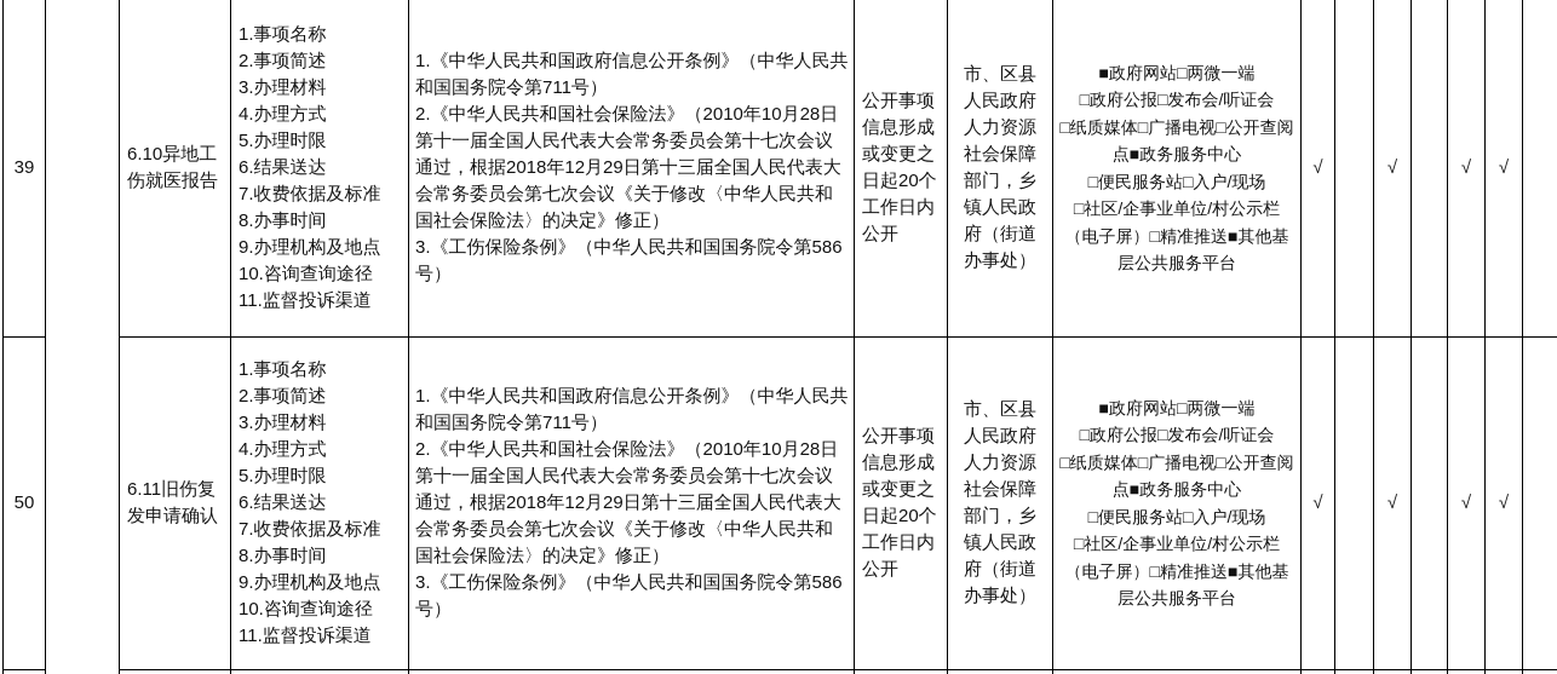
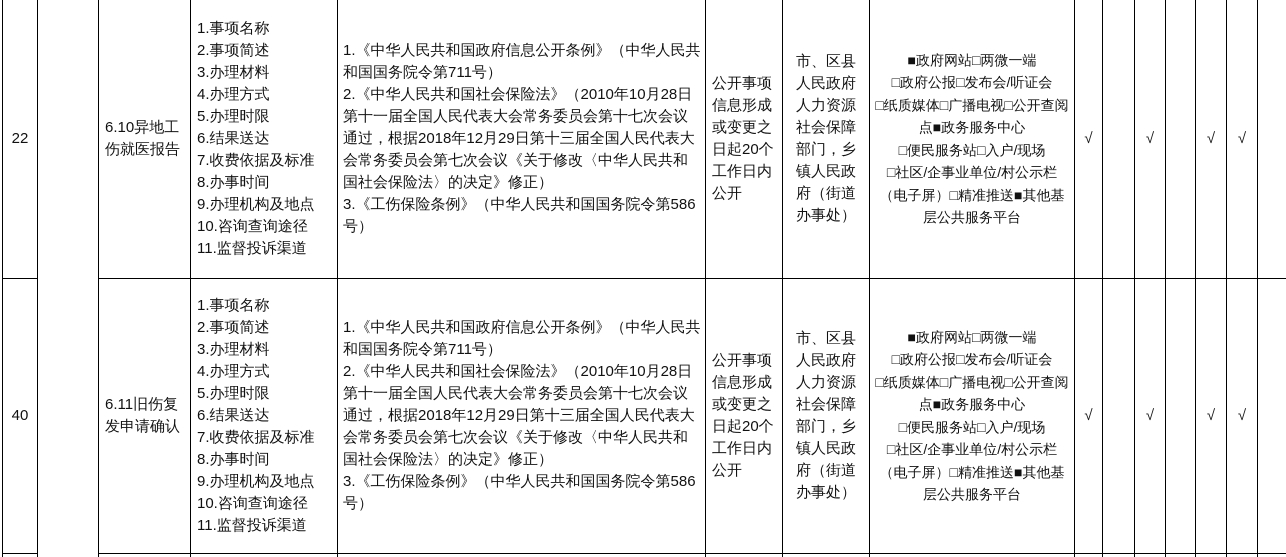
- 39		6.10异地工伤就医报告	1.事项名称 2.事项简述 3.办理材料 4.办理方式 5.办理时限 6.结果送达 7.收费依据及标准 8.办事时间 9.办理机构及地点 10.咨询查询途径 11.监督投诉渠道	1.《中华人民共和国政府信息公开条例》（中华人民共和国国务院令第711号） 2.《中华人民共和国社会保险法》（2010年10月28日第十一届全国人民代表大会常务委员会第十七次会议通过，根据2018年12月29日第十三届全国人民代表大会常务委员会第七次会议《关于修改〈中华人民共和国社会保险法〉的决定》修正） 3.《工伤保险条例》（中华人民共和国国务院令第586号）	公开事项信息形成或变更之日起20个工作日内公开	市、区县人民政府人力资源社会保障部门，乡镇人民政府（街道办事处）	■政府网站□两微一端 □政府公报□发布会/听证会 □纸质媒体□广播电视□公开查阅点■政务服务中心 □便民服务站□入户/现场 □社区/企事业单位/村公示栏（电子屏）□精准推送■其他基层公共服务平台	√		√		√	√
+ 22		6.10异地工伤就医报告	1.事项名称 2.事项简述 3.办理材料 4.办理方式 5.办理时限 6.结果送达 7.收费依据及标准 8.办事时间 9.办理机构及地点 10.咨询查询途径 11.监督投诉渠道	1.《中华人民共和国政府信息公开条例》（中华人民共和国国务院令第711号） 2.《中华人民共和国社会保险法》（2010年10月28日第十一届全国人民代表大会常务委员会第十七次会议通过，根据2018年12月29日第十三届全国人民代表大会常务委员会第七次会议《关于修改〈中华人民共和国社会保险法〉的决定》修正） 3.《工伤保险条例》（中华人民共和国国务院令第586号）	公开事项信息形成或变更之日起20个工作日内公开	市、区县人民政府人力资源社会保障部门，乡镇人民政府（街道办事处）	■政府网站□两微一端 □政府公报□发布会/听证会 □纸质媒体□广播电视□公开查阅点■政务服务中心 □便民服务站□入户/现场 □社区/企事业单位/村公示栏（电子屏）□精准推送■其他基层公共服务平台	√		√		√	√
- 50	6.11旧伤复发申请确认	1.事项名称 2.事项简述 3.办理材料 4.办理方式 5.办理时限 6.结果送达 7.收费依据及标准 8.办事时间 9.办理机构及地点 10.咨询查询途径 11.监督投诉渠道	1.《中华人民共和国政府信息公开条例》（中华人民共和国国务院令第711号） 2.《中华人民共和国社会保险法》（2010年10月28日第十一届全国人民代表大会常务委员会第十七次会议通过，根据2018年12月29日第十三届全国人民代表大会常务委员会第七次会议《关于修改〈中华人民共和国社会保险法〉的决定》修正） 3.《工伤保险条例》（中华人民共和国国务院令第586号）	公开事项信息形成或变更之日起20个工作日内公开	市、区县人民政府人力资源社会保障部门，乡镇人民政府（街道办事处）	■政府网站□两微一端 □政府公报□发布会/听证会 □纸质媒体□广播电视□公开查阅点■政务服务中心 □便民服务站□入户/现场 □社区/企事业单位/村公示栏（电子屏）□精准推送■其他基层公共服务平台	√		√		√	√
+ 40	6.11旧伤复发申请确认	1.事项名称 2.事项简述 3.办理材料 4.办理方式 5.办理时限 6.结果送达 7.收费依据及标准 8.办事时间 9.办理机构及地点 10.咨询查询途径 11.监督投诉渠道	1.《中华人民共和国政府信息公开条例》（中华人民共和国国务院令第711号） 2.《中华人民共和国社会保险法》（2010年10月28日第十一届全国人民代表大会常务委员会第十七次会议通过，根据2018年12月29日第十三届全国人民代表大会常务委员会第七次会议《关于修改〈中华人民共和国社会保险法〉的决定》修正） 3.《工伤保险条例》（中华人民共和国国务院令第586号）	公开事项信息形成或变更之日起20个工作日内公开	市、区县人民政府人力资源社会保障部门，乡镇人民政府（街道办事处）	■政府网站□两微一端 □政府公报□发布会/听证会 □纸质媒体□广播电视□公开查阅点■政务服务中心 □便民服务站□入户/现场 □社区/企事业单位/村公示栏（电子屏）□精准推送■其他基层公共服务平台	√		√		√	√
